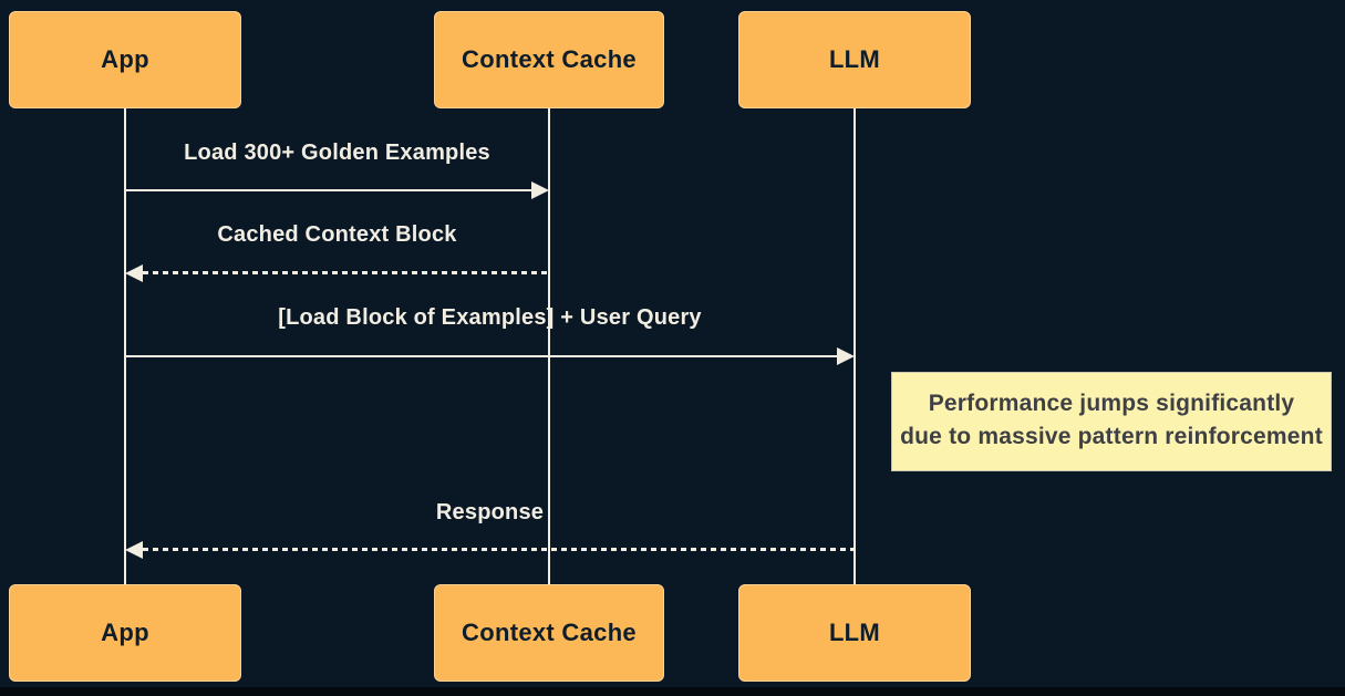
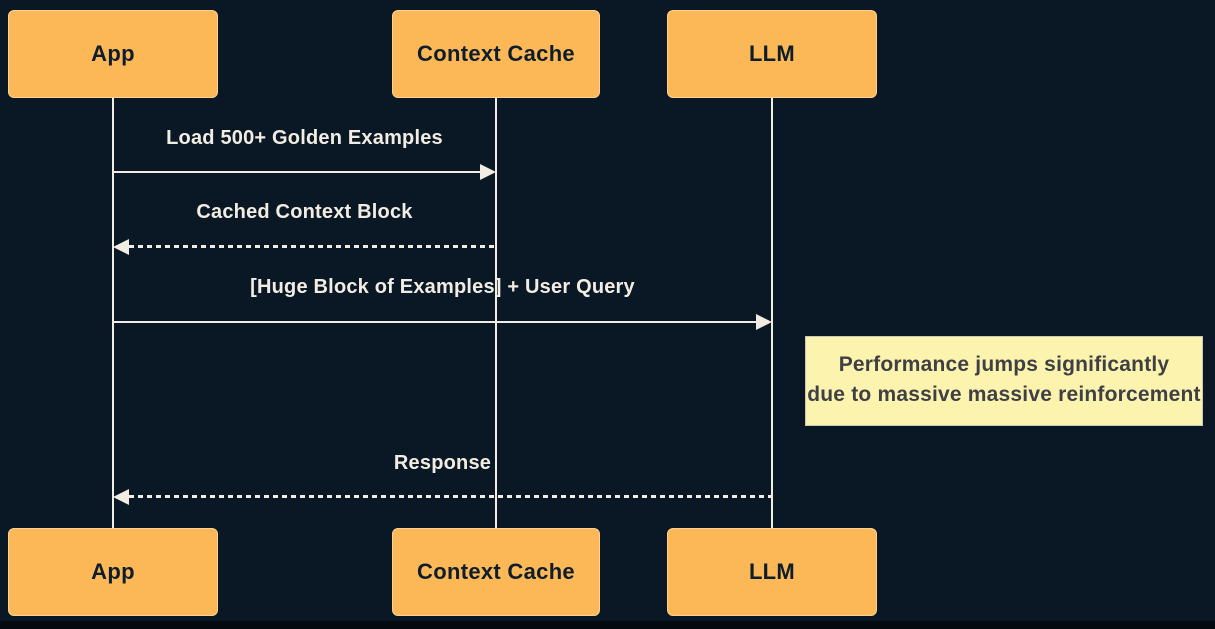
  App
  Context Cache
  LLM
- Load 300+ Golden Examples
+ Load 500+ Golden Examples
  Cached Context Block
- [Load Block of Examples] + User Query
+ [Huge Block of Examples] + User Query
  Performance jumps significantly
- due to massive pattern reinforcement
+ due to massive massive reinforcement
  Response
  App
  Context Cache
  LLM
